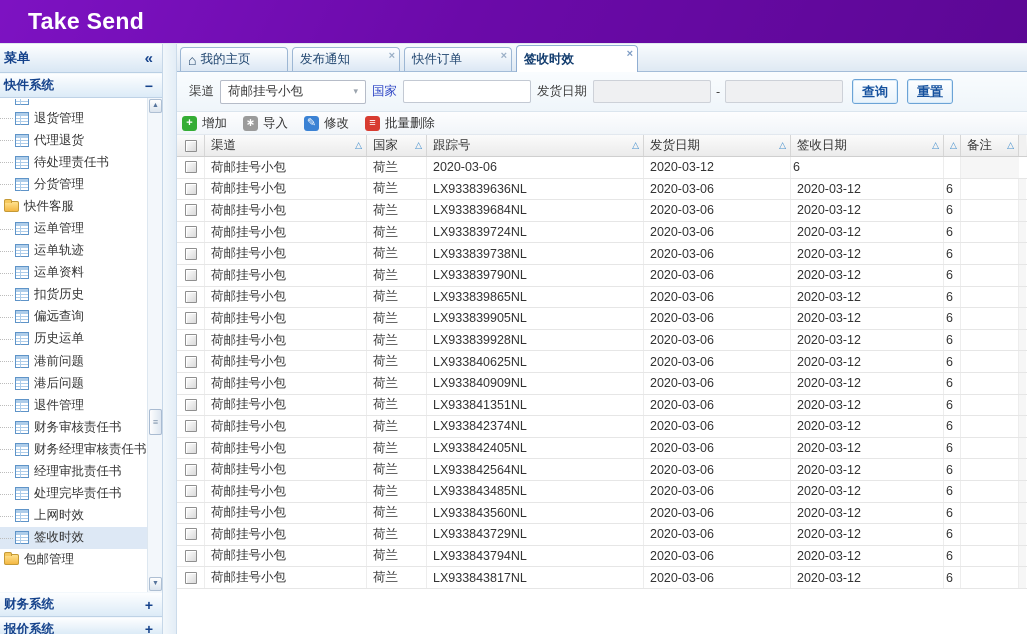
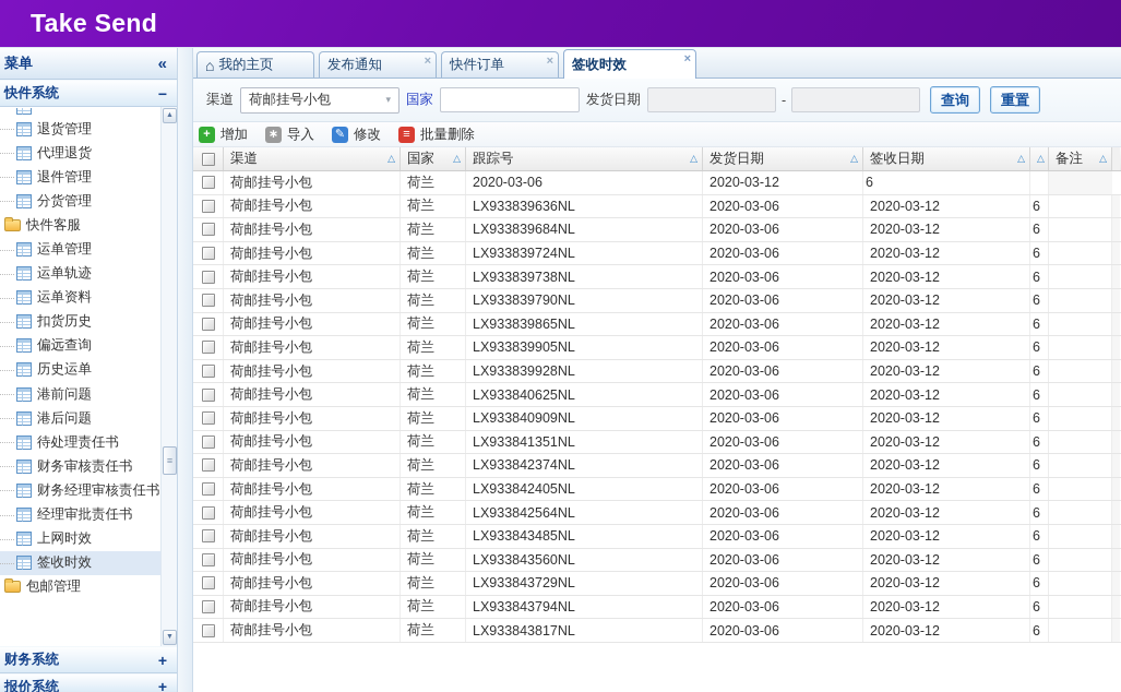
  Take Send
  菜单
  «
  快件系统
  −
  退货管理
  代理退货
- 待处理责任书
+ 退件管理
  分货管理
  快件客服
  运单管理
  运单轨迹
  运单资料
  扣货历史
  偏远查询
  历史运单
  港前问题
  港后问题
- 退件管理
+ 待处理责任书
  财务审核责任书
  财务经理审核责任书
  经理审批责任书
- 处理完毕责任书
  上网时效
  签收时效
  包邮管理
  ≡
  财务系统
  +
  报价系统
  +
  ⌂
  我的主页
  发布通知
  ×
  快件订单
  ×
  签收时效
  ×
  渠道
  荷邮挂号小包
  ▾
  国家
  发货日期
  -
  查询
  重置
  +
  增加
  ∗
  导入
  ✎
  修改
  ≡
  批量删除
  渠道
  △
  国家
  △
  跟踪号
  △
  发货日期
  △
  签收日期
  △
  △
  备注
  △
  荷邮挂号小包
  荷兰
  2020-03-06
  2020-03-12
  6
  荷邮挂号小包
  荷兰
  LX933839636NL
  2020-03-06
  2020-03-12
  6
  荷邮挂号小包
  荷兰
  LX933839684NL
  2020-03-06
  2020-03-12
  6
  荷邮挂号小包
  荷兰
  LX933839724NL
  2020-03-06
  2020-03-12
  6
  荷邮挂号小包
  荷兰
  LX933839738NL
  2020-03-06
  2020-03-12
  6
  荷邮挂号小包
  荷兰
  LX933839790NL
  2020-03-06
  2020-03-12
  6
  荷邮挂号小包
  荷兰
  LX933839865NL
  2020-03-06
  2020-03-12
  6
  荷邮挂号小包
  荷兰
  LX933839905NL
  2020-03-06
  2020-03-12
  6
  荷邮挂号小包
  荷兰
  LX933839928NL
  2020-03-06
  2020-03-12
  6
  荷邮挂号小包
  荷兰
  LX933840625NL
  2020-03-06
  2020-03-12
  6
  荷邮挂号小包
  荷兰
  LX933840909NL
  2020-03-06
  2020-03-12
  6
  荷邮挂号小包
  荷兰
  LX933841351NL
  2020-03-06
  2020-03-12
  6
  荷邮挂号小包
  荷兰
  LX933842374NL
  2020-03-06
  2020-03-12
  6
  荷邮挂号小包
  荷兰
  LX933842405NL
  2020-03-06
  2020-03-12
  6
  荷邮挂号小包
  荷兰
  LX933842564NL
  2020-03-06
  2020-03-12
  6
  荷邮挂号小包
  荷兰
  LX933843485NL
  2020-03-06
  2020-03-12
  6
  荷邮挂号小包
  荷兰
  LX933843560NL
  2020-03-06
  2020-03-12
  6
  荷邮挂号小包
  荷兰
  LX933843729NL
  2020-03-06
  2020-03-12
  6
  荷邮挂号小包
  荷兰
  LX933843794NL
  2020-03-06
  2020-03-12
  6
  荷邮挂号小包
  荷兰
  LX933843817NL
  2020-03-06
  2020-03-12
  6
